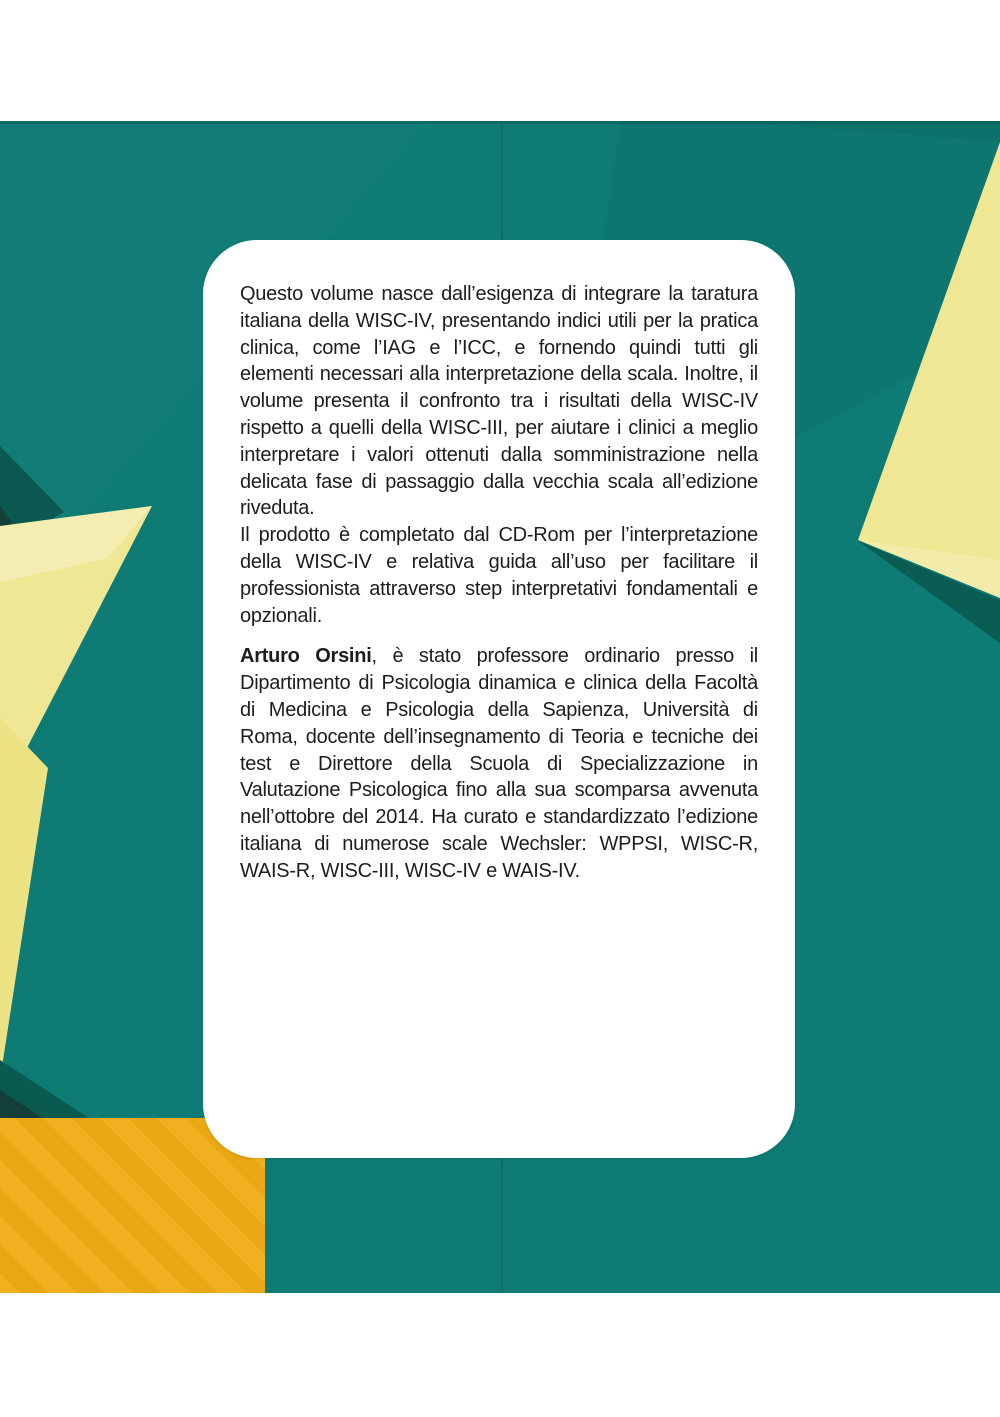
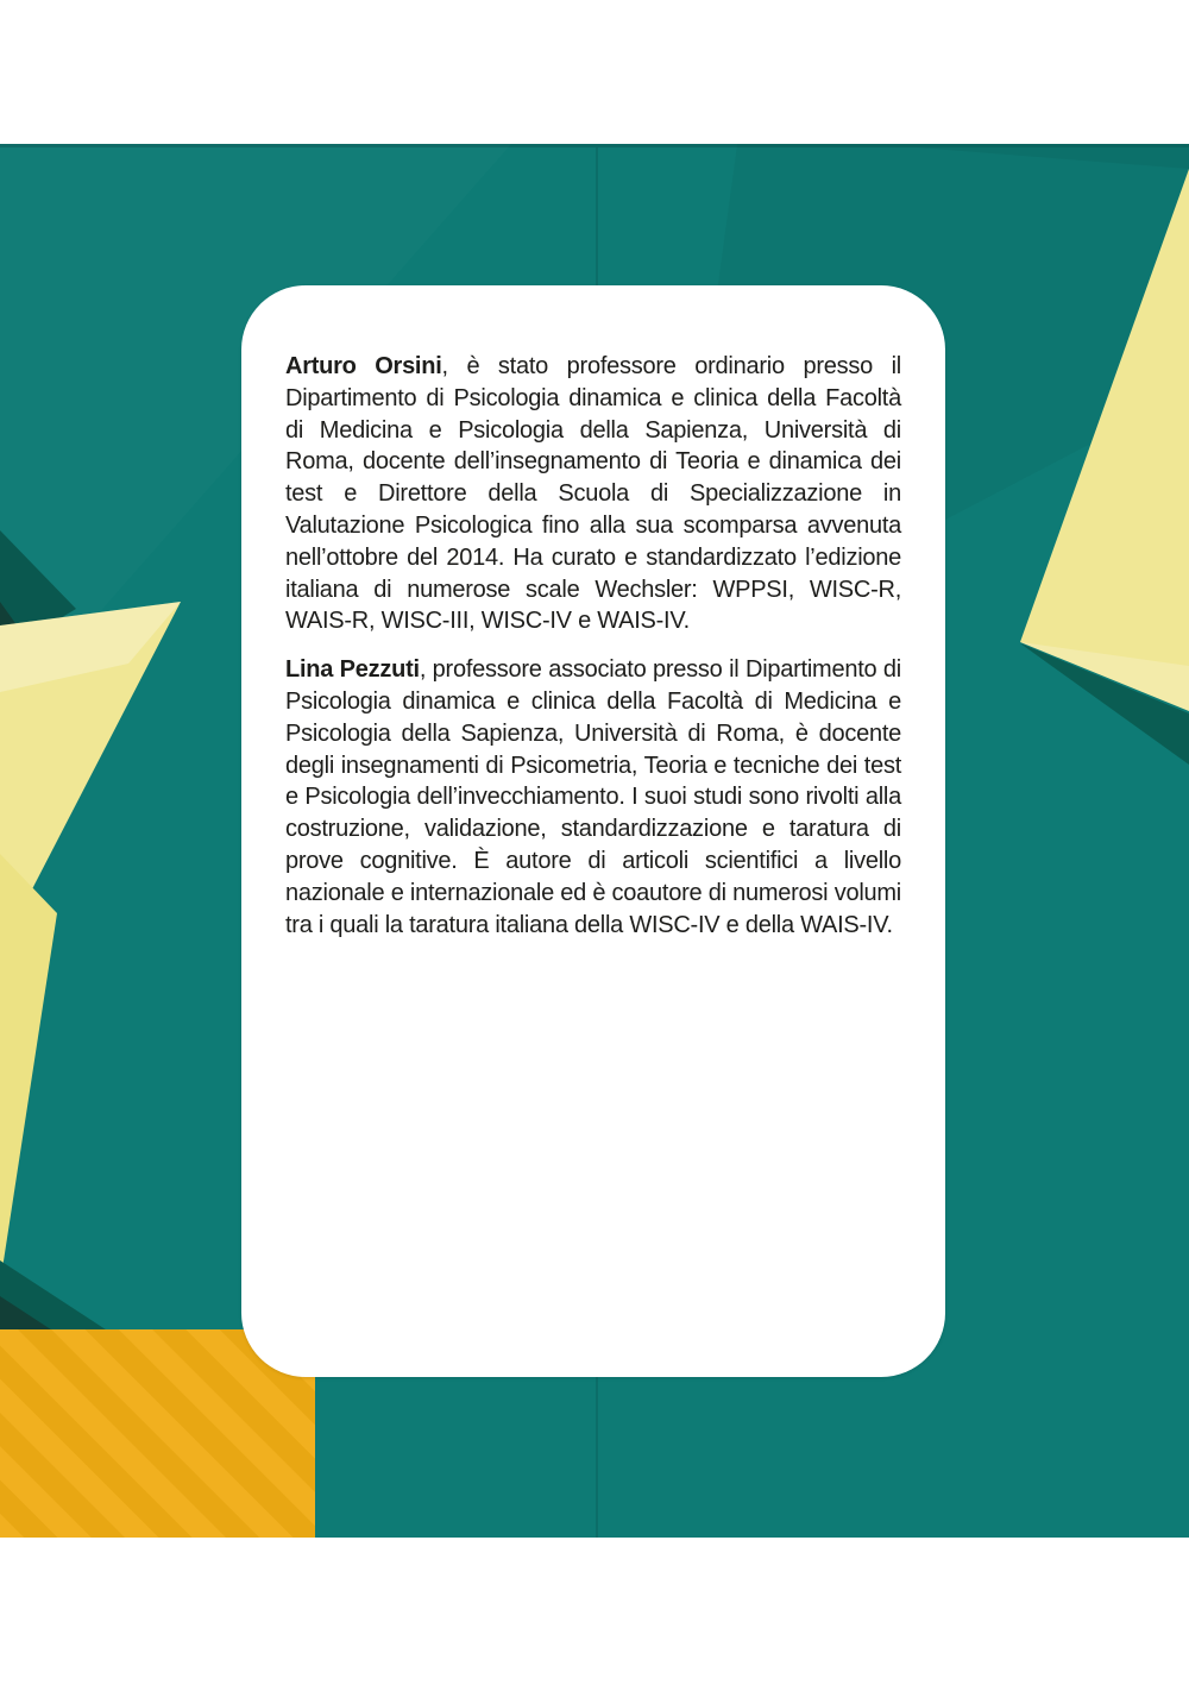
- Questo volume nasce dall’esigenza di integrare la taratura italiana della WISC-IV, presentando indici utili per la pratica clinica, come l’IAG e l’ICC, e fornendo quindi tutti gli elementi necessari alla interpretazione della scala. Inoltre, il volume presenta il confronto tra i risultati della WISC-IV rispetto a quelli della WISC-III, per aiutare i clinici a meglio interpretare i valori ottenuti dalla somministrazione nella delicata fase di passaggio dalla vecchia scala all’edizione riveduta.
- Il prodotto è completato dal CD-Rom per l’interpretazione della WISC-IV e relativa guida all’uso per facilitare il professionista attraverso step interpretativi fondamentali e opzionali.
- Arturo Orsini, è stato professore ordinario presso il Dipartimento di Psicologia dinamica e clinica della Facoltà di Medicina e Psicologia della Sapienza, Università di Roma, docente dell’insegnamento di Teoria e tecniche dei test e Direttore della Scuola di Specializzazione in Valutazione Psicologica fino alla sua scomparsa avvenuta nell’ottobre del 2014. Ha curato e standardizzato l’edizione italiana di numerose scale Wechsler: WPPSI, WISC-R, WAIS-R, WISC-III, WISC-IV e WAIS-IV.
+ Arturo Orsini, è stato professore ordinario presso il Dipartimento di Psicologia dinamica e clinica della Facoltà di Medicina e Psicologia della Sapienza, Università di Roma, docente dell’insegnamento di Teoria e dinamica dei test e Direttore della Scuola di Specializzazione in Valutazione Psicologica fino alla sua scomparsa avvenuta nell’ottobre del 2014. Ha curato e standardizzato l’edizione italiana di numerose scale Wechsler: WPPSI, WISC-R, WAIS-R, WISC-III, WISC-IV e WAIS-IV.
+ Lina Pezzuti, professore associato presso il Dipartimento di Psicologia dinamica e clinica della Facoltà di Medicina e Psicologia della Sapienza, Università di Roma, è docente degli insegnamenti di Psicometria, Teoria e tecniche dei test e Psicologia dell’invecchiamento. I suoi studi sono rivolti alla costruzione, validazione, standardizzazione e taratura di prove cognitive. È autore di articoli scientifici a livello nazionale e internazionale ed è coautore di numerosi volumi tra i quali la taratura italiana della WISC-IV e della WAIS-IV.
